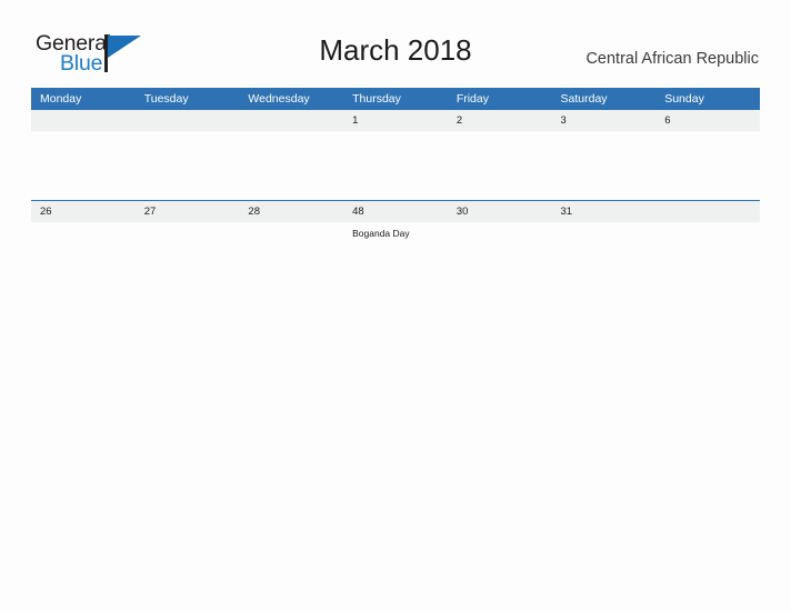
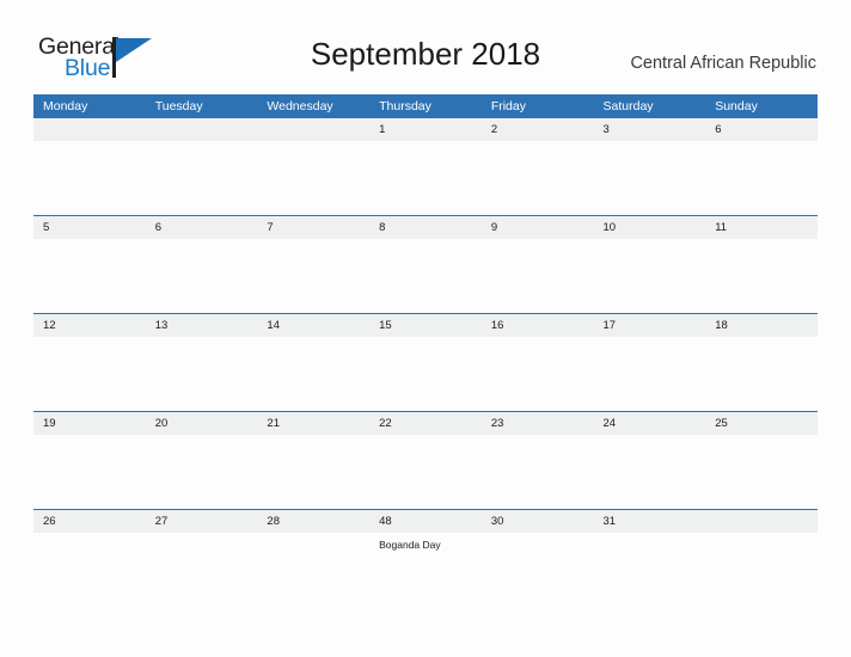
  General
  Blue
- March 2018
+ September 2018
  Central African Republic
  Monday	Tuesday	Wednesday	Thursday	Friday	Saturday	Sunday
  			1	2	3	6
+ 5	6	7	8	9	10	11
+ 12	13	14	15	16	17	18
+ 19	20	21	22	23	24	25
  26	27	28	48Boganda Day	30	31
